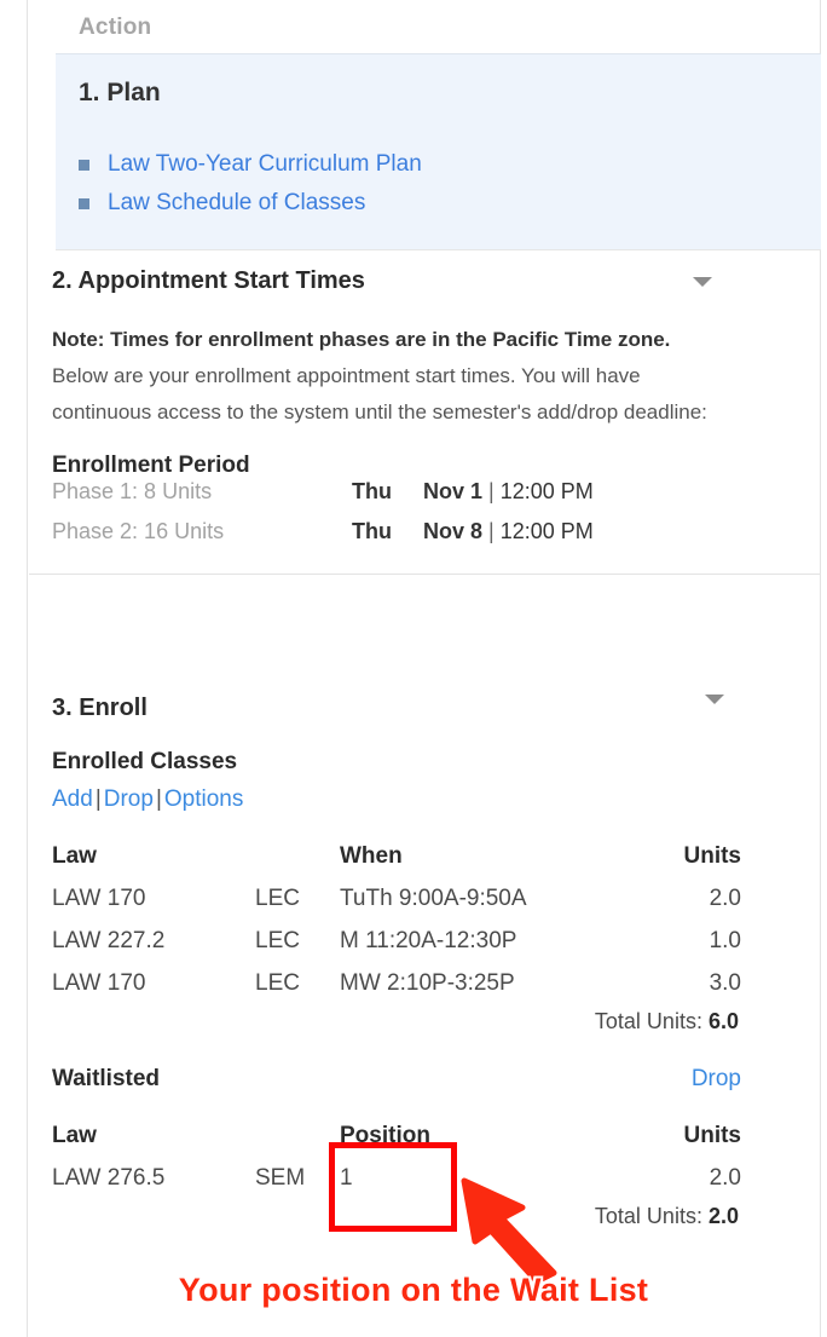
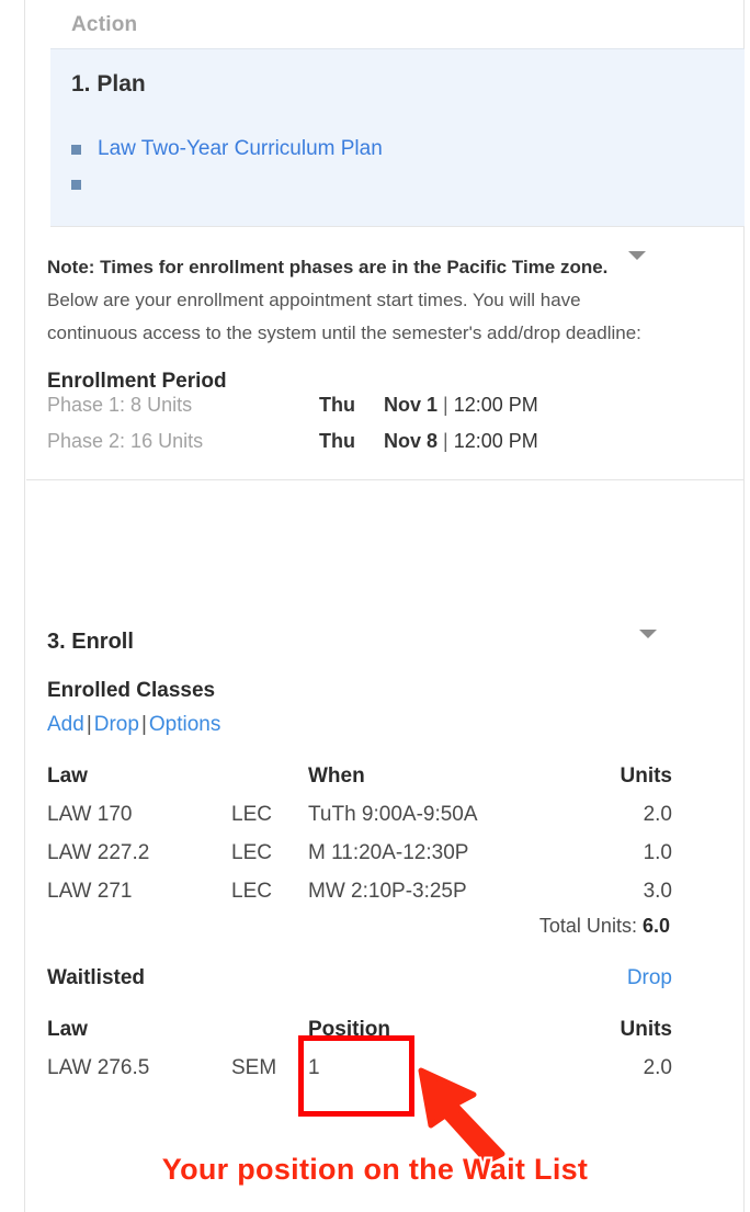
  Action
  1. Plan
  Law Two-Year Curriculum Plan
- Law Schedule of Classes
- 2. Appointment Start Times
  Note: Times for enrollment phases are in the Pacific Time zone.
  Below are your enrollment appointment start times. You will have continuous access to the system until the semester's add/drop deadline:
  Enrollment Period
  Phase 1: 8 Units
  Thu
  Nov 1 | 12:00 PM
  Phase 2: 16 Units
  Thu
  Nov 8 | 12:00 PM
  3. Enroll
  Enrolled Classes
  Add|Drop|Options
  Law		When	Units
  LAW 170	LEC	TuTh 9:00A-9:50A	2.0
  LAW 227.2	LEC	M 11:20A-12:30P	1.0
- LAW 170	LEC	MW 2:10P-3:25P	3.0
+ LAW 271	LEC	MW 2:10P-3:25P	3.0
  Total Units: 6.0
  Waitlisted
  Drop
  Law		Position	Units
  LAW 276.5	SEM	1	2.0
- Total Units: 2.0
  Your position on the Wait List
